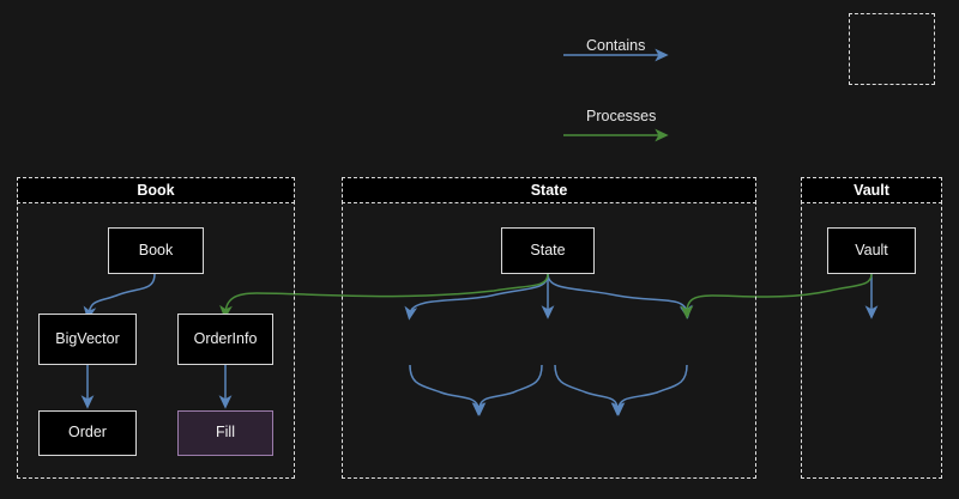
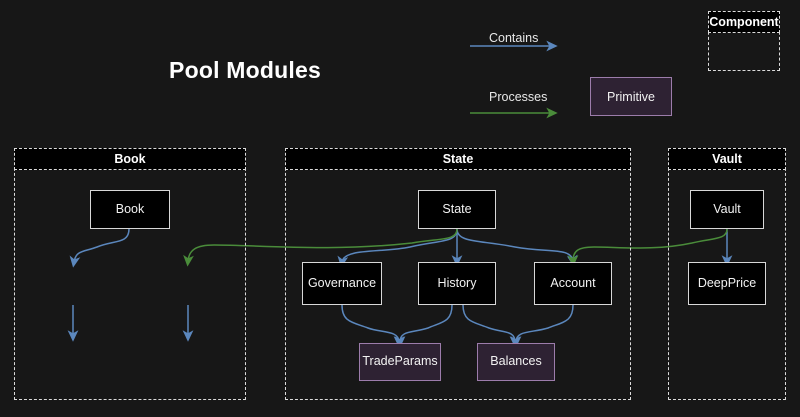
+ Pool Modules
  Contains
  Processes
+ Primitive
+ Component
  Book
  Book
- BigVector
- OrderInfo
- Order
- Fill
  State
  State
+ Governance
+ History
+ Account
+ TradeParams
+ Balances
  Vault
  Vault
+ DeepPrice
